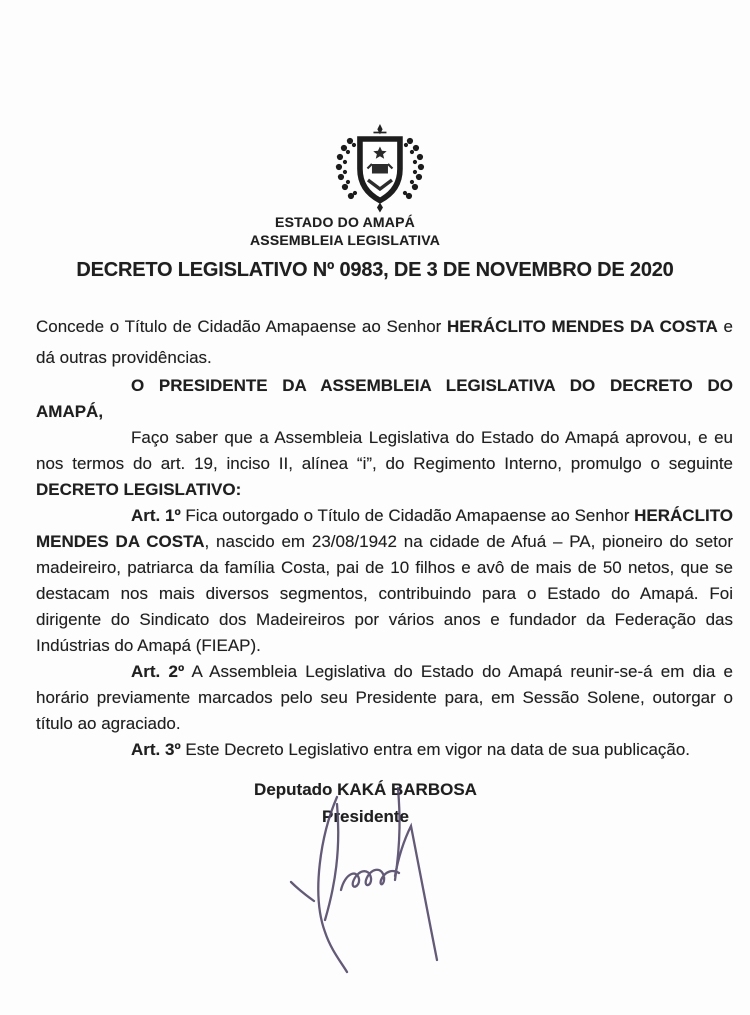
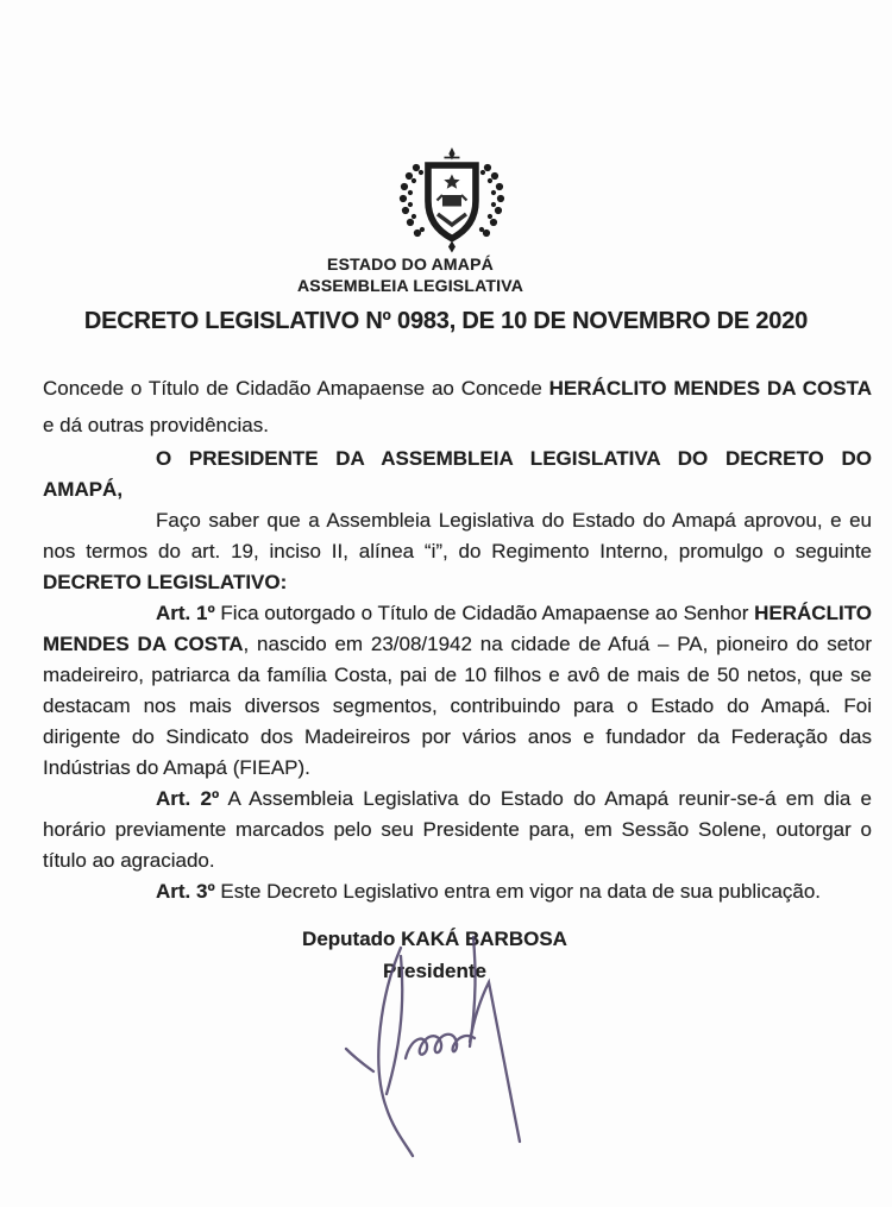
  ESTADO DO AMAPÁ
  ASSEMBLEIA LEGISLATIVA
- DECRETO LEGISLATIVO Nº 0983, DE 3 DE NOVEMBRO DE 2020
+ DECRETO LEGISLATIVO Nº 0983, DE 10 DE NOVEMBRO DE 2020
- Concede o Título de Cidadão Amapaense ao Senhor HERÁCLITO MENDES DA COSTA e dá outras providências.
+ Concede o Título de Cidadão Amapaense ao Concede HERÁCLITO MENDES DA COSTA e dá outras providências.
  O PRESIDENTE DA ASSEMBLEIA LEGISLATIVA DO DECRETO DO AMAPÁ,
  Faço saber que a Assembleia Legislativa do Estado do Amapá aprovou, e eu nos termos do art. 19, inciso II, alínea “i”, do Regimento Interno, promulgo o seguinte DECRETO LEGISLATIVO:
  Art. 1º Fica outorgado o Título de Cidadão Amapaense ao Senhor HERÁCLITO MENDES DA COSTA, nascido em 23/08/1942 na cidade de Afuá – PA, pioneiro do setor madeireiro, patriarca da família Costa, pai de 10 filhos e avô de mais de 50 netos, que se destacam nos mais diversos segmentos, contribuindo para o Estado do Amapá. Foi dirigente do Sindicato dos Madeireiros por vários anos e fundador da Federação das Indústrias do Amapá (FIEAP).
  Art. 2º A Assembleia Legislativa do Estado do Amapá reunir-se-á em dia e horário previamente marcados pelo seu Presidente para, em Sessão Solene, outorgar o título ao agraciado.
  Art. 3º Este Decreto Legislativo entra em vigor na data de sua publicação.
  Deputado KAKÁARBOSA
  Pesidente
